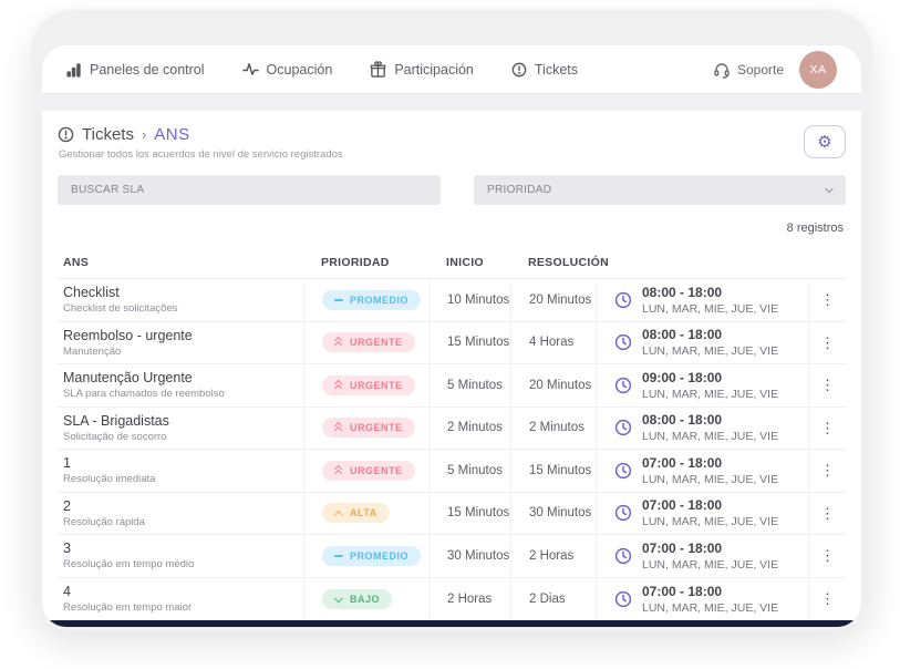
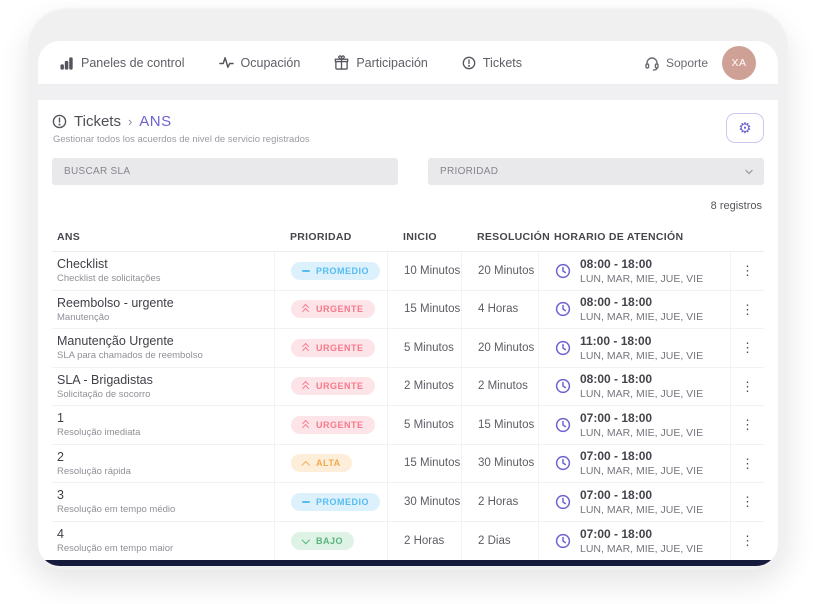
  Paneles de control
  Ocupación
  Participación
  Tickets
  Soporte
  XA
  Tickets
  ›
  ANS
  Gestionar todos los acuerdos de nivel de servicio registrados
  ⚙
  BUSCAR SLA
  PRIORIDAD
  8 registros
  ANS
  PRIORIDAD
  INICIO
  RESOLUCIÓN
+ HORARIO DE ATENCIÓN
  Checklist
  Checklist de solicitações
  PROMEDIO
  10 Minutos
  20 Minutos
  08:00 - 18:00
  LUN, MAR, MIE, JUE, VIE
  ⋮
  Reembolso - urgente
  Manutenção
  URGENTE
  15 Minutos
  4 Horas
  08:00 - 18:00
  LUN, MAR, MIE, JUE, VIE
  ⋮
  Manutenção Urgente
  SLA para chamados de reembolso
  URGENTE
  5 Minutos
  20 Minutos
- 09:00 - 18:00
+ 11:00 - 18:00
  LUN, MAR, MIE, JUE, VIE
  ⋮
  SLA - Brigadistas
  Solicitação de socorro
  URGENTE
  2 Minutos
  2 Minutos
  08:00 - 18:00
  LUN, MAR, MIE, JUE, VIE
  ⋮
  1
  Resolução imediata
  URGENTE
  5 Minutos
  15 Minutos
  07:00 - 18:00
  LUN, MAR, MIE, JUE, VIE
  ⋮
  2
  Resolução rápida
  ALTA
  15 Minutos
  30 Minutos
  07:00 - 18:00
  LUN, MAR, MIE, JUE, VIE
  ⋮
  3
  Resolução em tempo médio
  PROMEDIO
  30 Minutos
  2 Horas
  07:00 - 18:00
  LUN, MAR, MIE, JUE, VIE
  ⋮
  4
  Resolução em tempo maior
  BAJO
  2 Horas
  2 Dias
  07:00 - 18:00
  LUN, MAR, MIE, JUE, VIE
  ⋮
